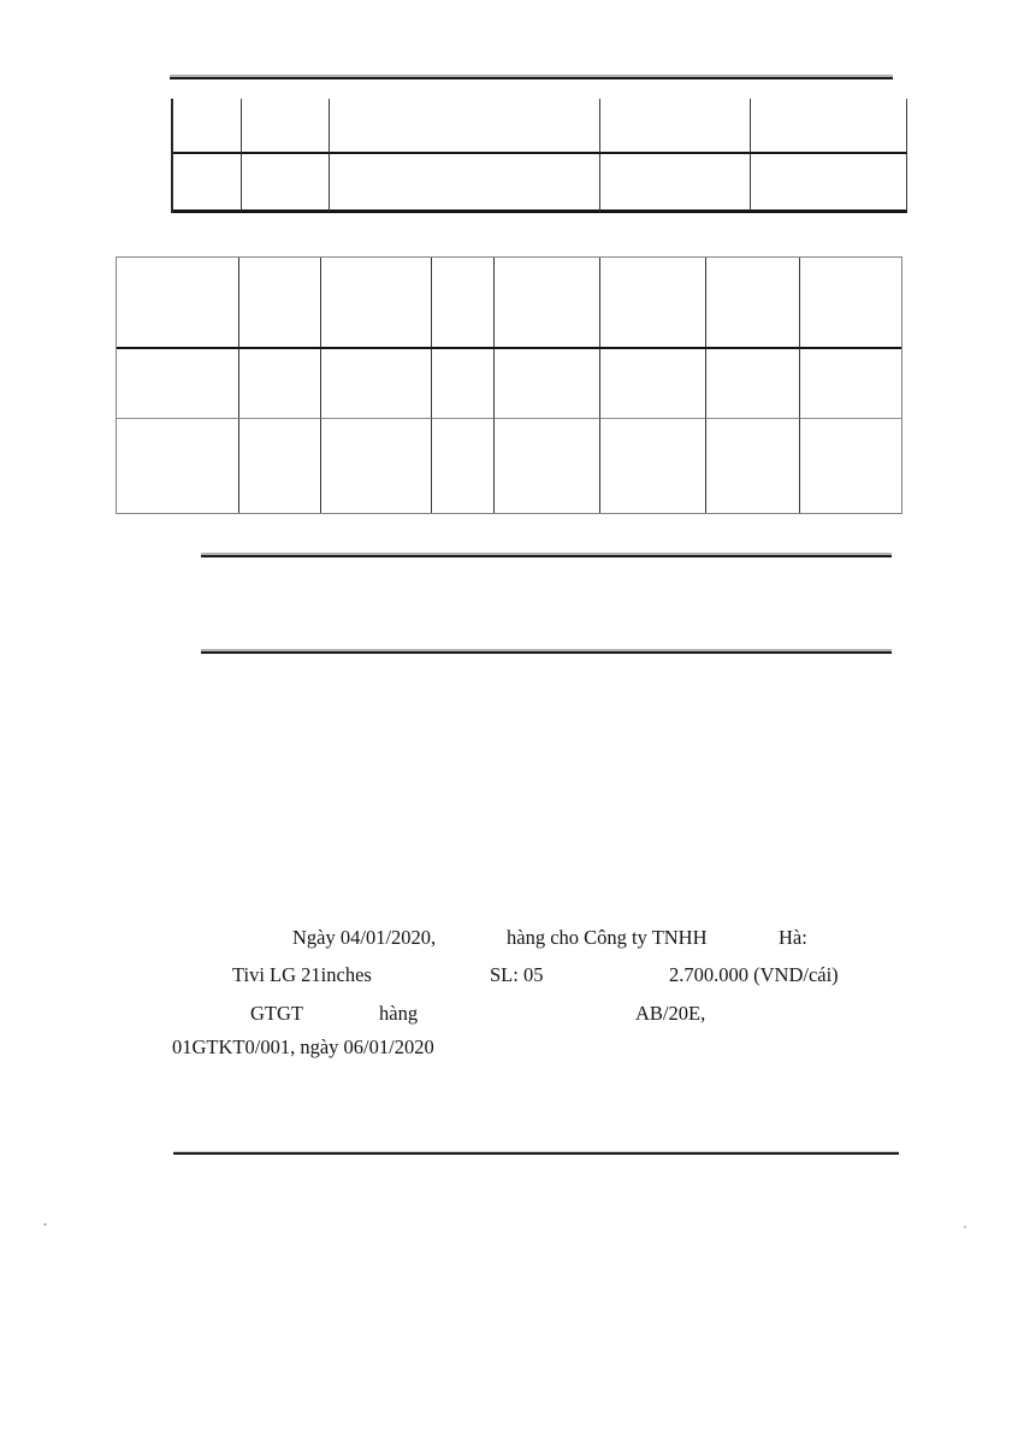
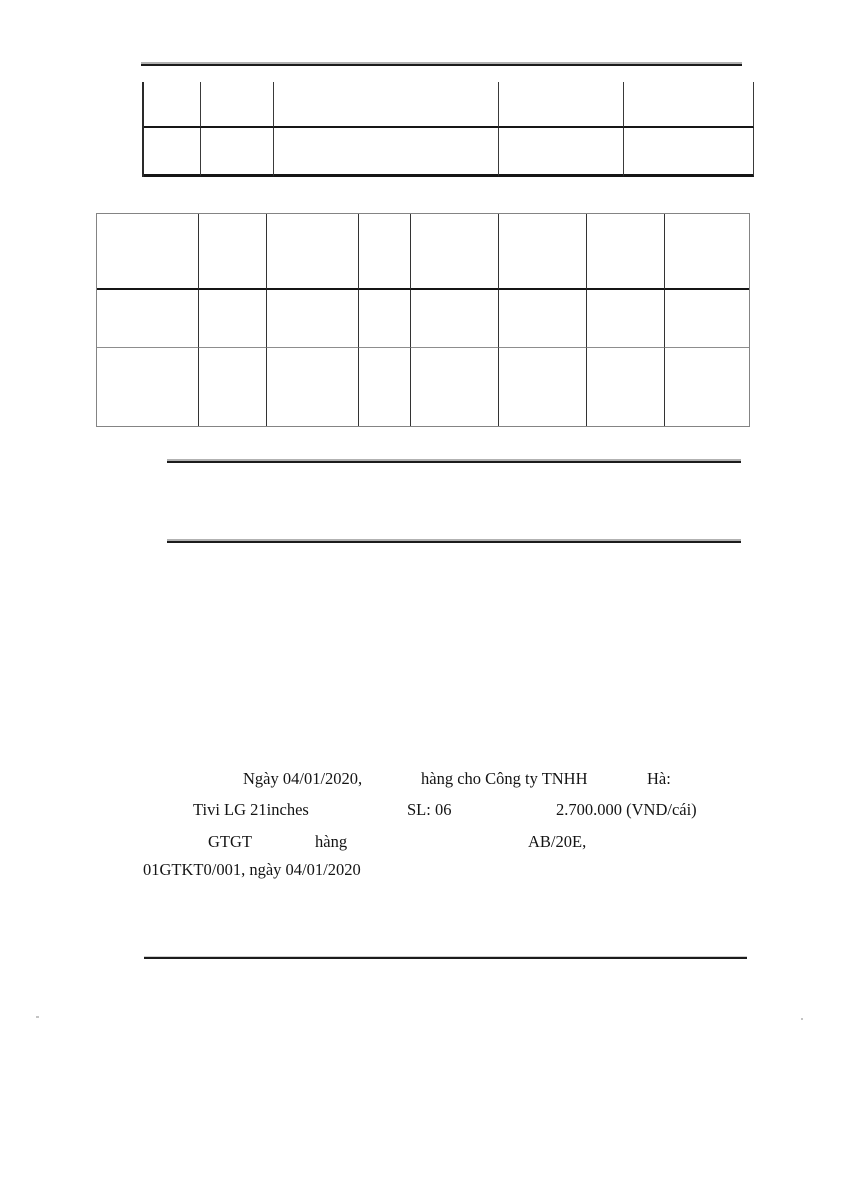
  Ngày 04/01/2020,
  hàng cho Công ty TNHH
  Hà:
  Tivi LG 21inches
- SL: 05
+ SL: 06
  2.700.000 (VND/cái)
  GTGT
  hàng
  AB/20E,
- 01GTKT0/001, ngày 06/01/2020
+ 01GTKT0/001, ngày 04/01/2020
